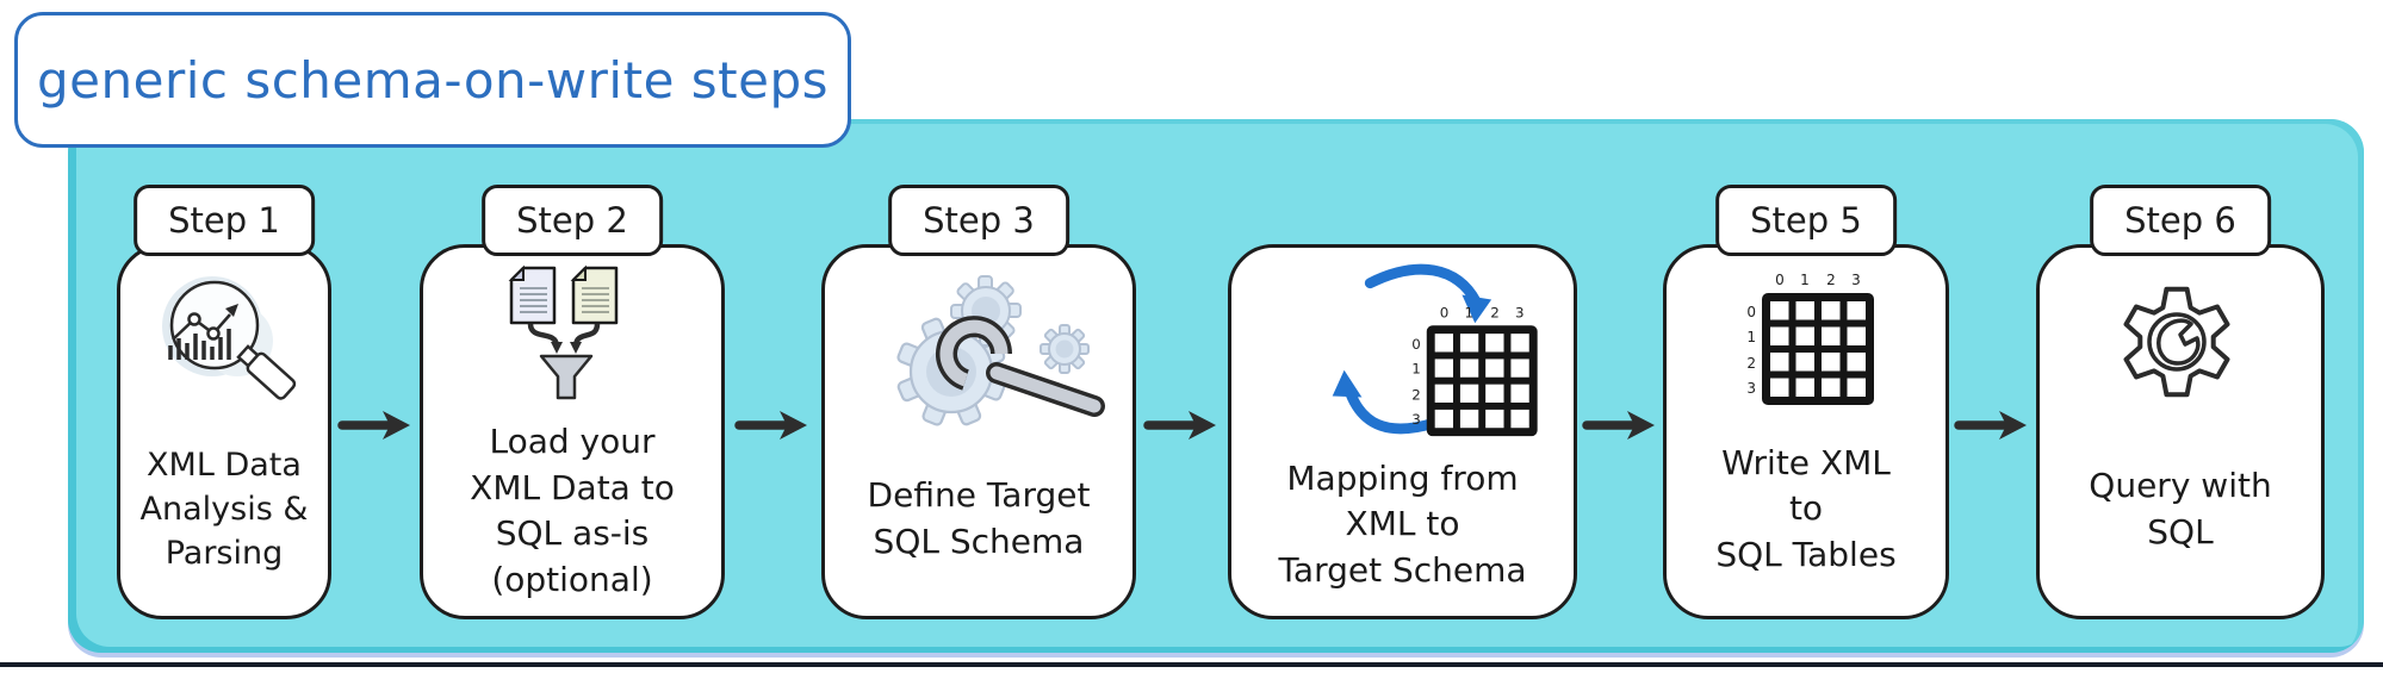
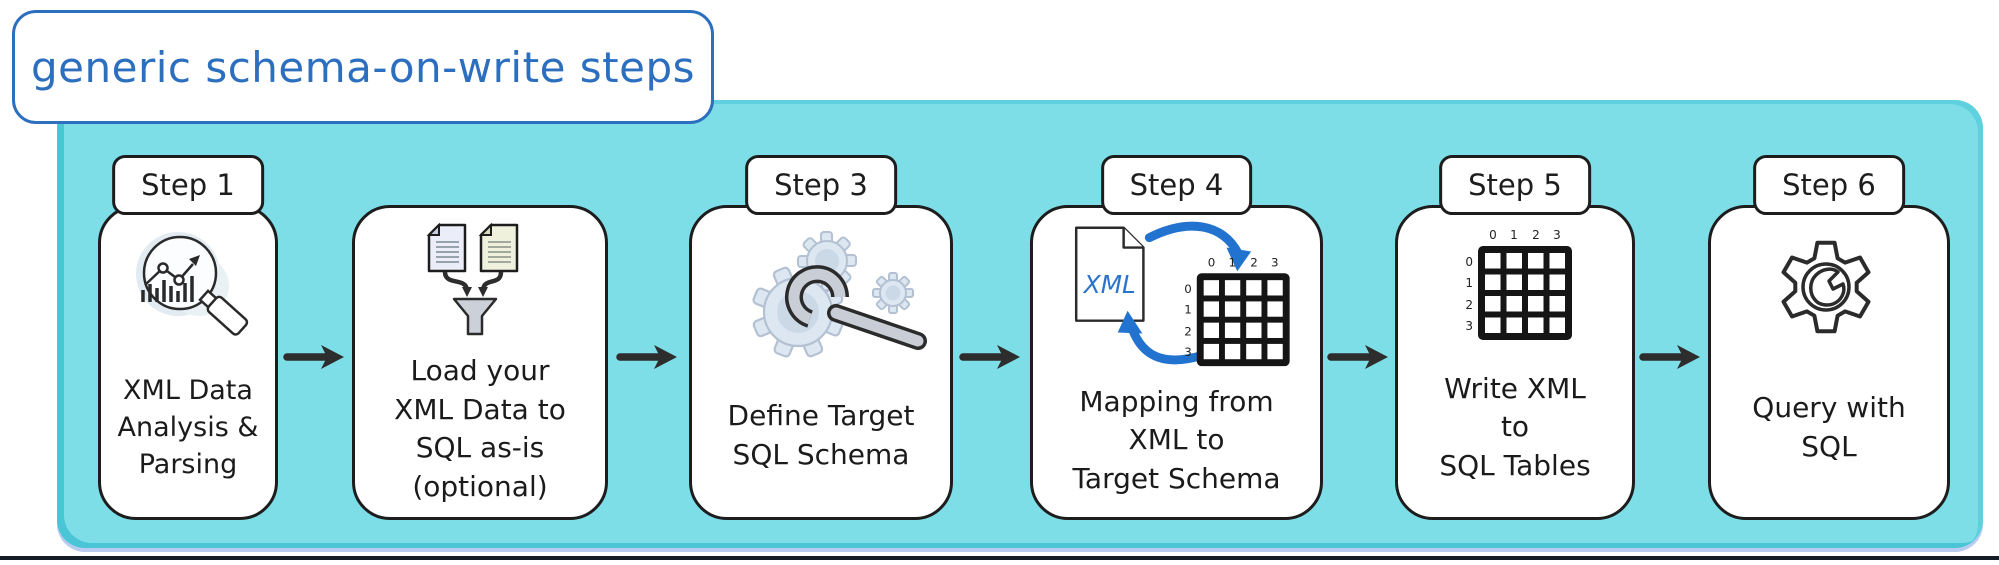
  generic schema-on-write steps
  Step 1
  XML Data
  Analysis &
  Parsing
- Step 2
  Load your
  XML Data to
  SQL as-is
  (optional)
  Step 3
  Define Target
  SQL Schema
+ Step 4
+ XML
  0
  1
  2
  3
  0
  1
  2
  3
  Mapping from
  XML to
  Target Schema
  Step 5
  0
  1
  2
  3
  0
  1
  2
  3
  Write XML
  to
  SQL Tables
  Step 6
  Query with
  SQL
